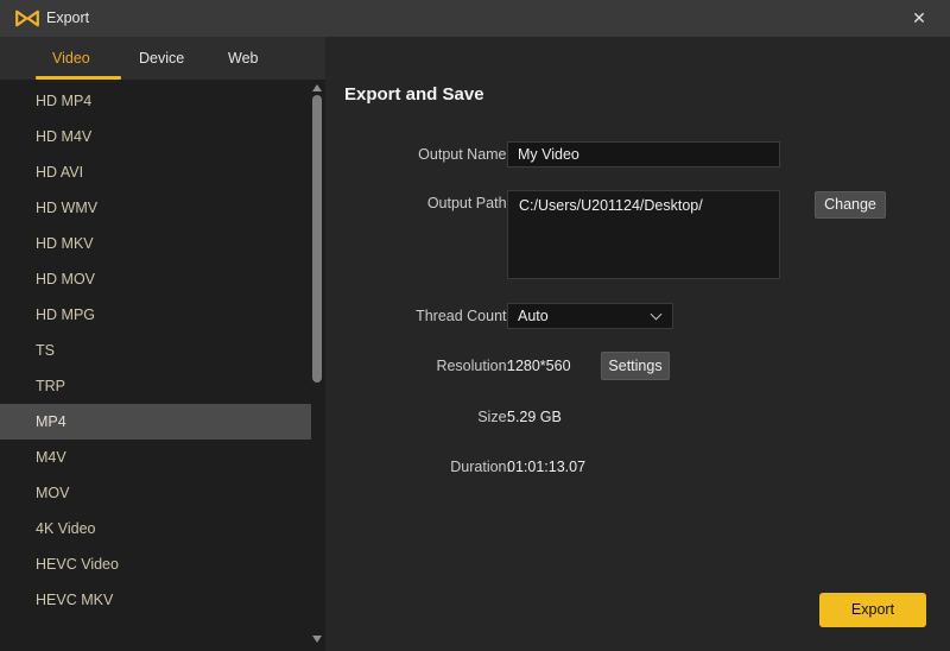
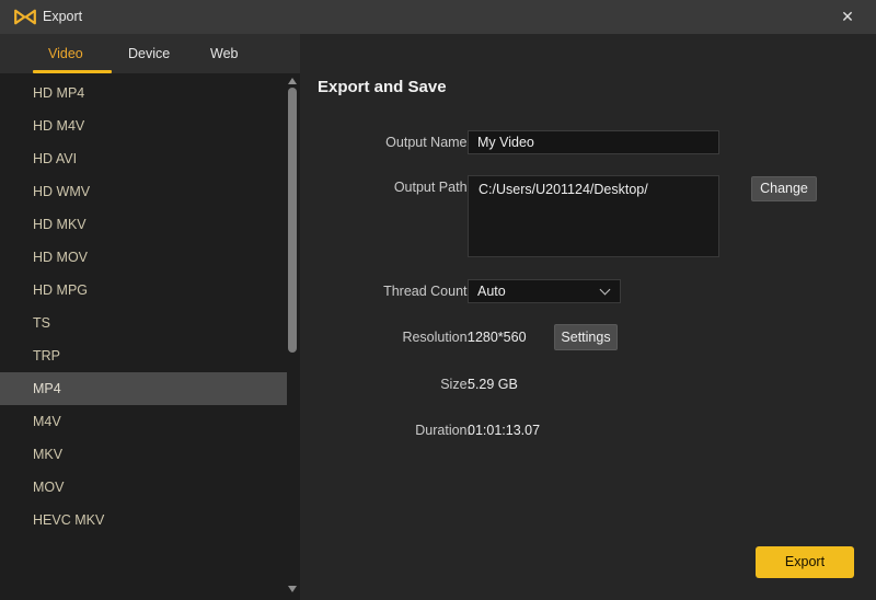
  Export
  ✕
  Video
  Device
  Web
  HD MP4
  HD M4V
  HD AVI
  HD WMV
  HD MKV
  HD MOV
  HD MPG
  TS
  TRP
  MP4
  M4V
+ MKV
  MOV
- 4K Video
- HEVC Video
  HEVC MKV
  Export and Save
  Output Name
  My Video
  Output Path
  C:/Users/U201124/Desktop/
  Change
  Thread Count
  Auto
  Resolution:
  1280*560
  Settings
  Size:
  5.29 GB
  Duration:
  01:01:13.07
  Export
